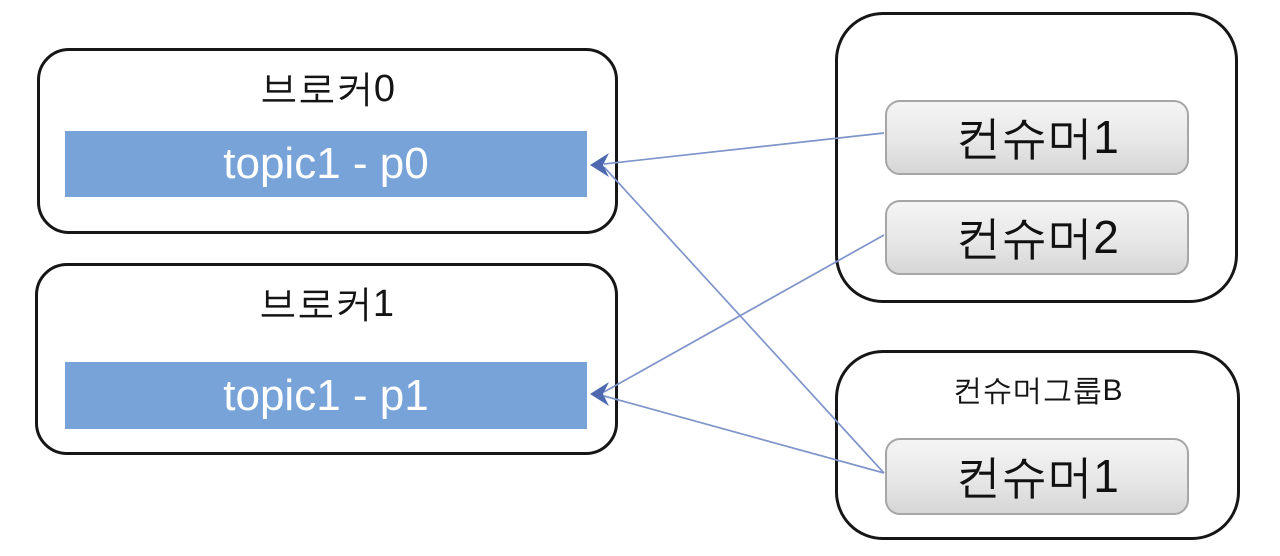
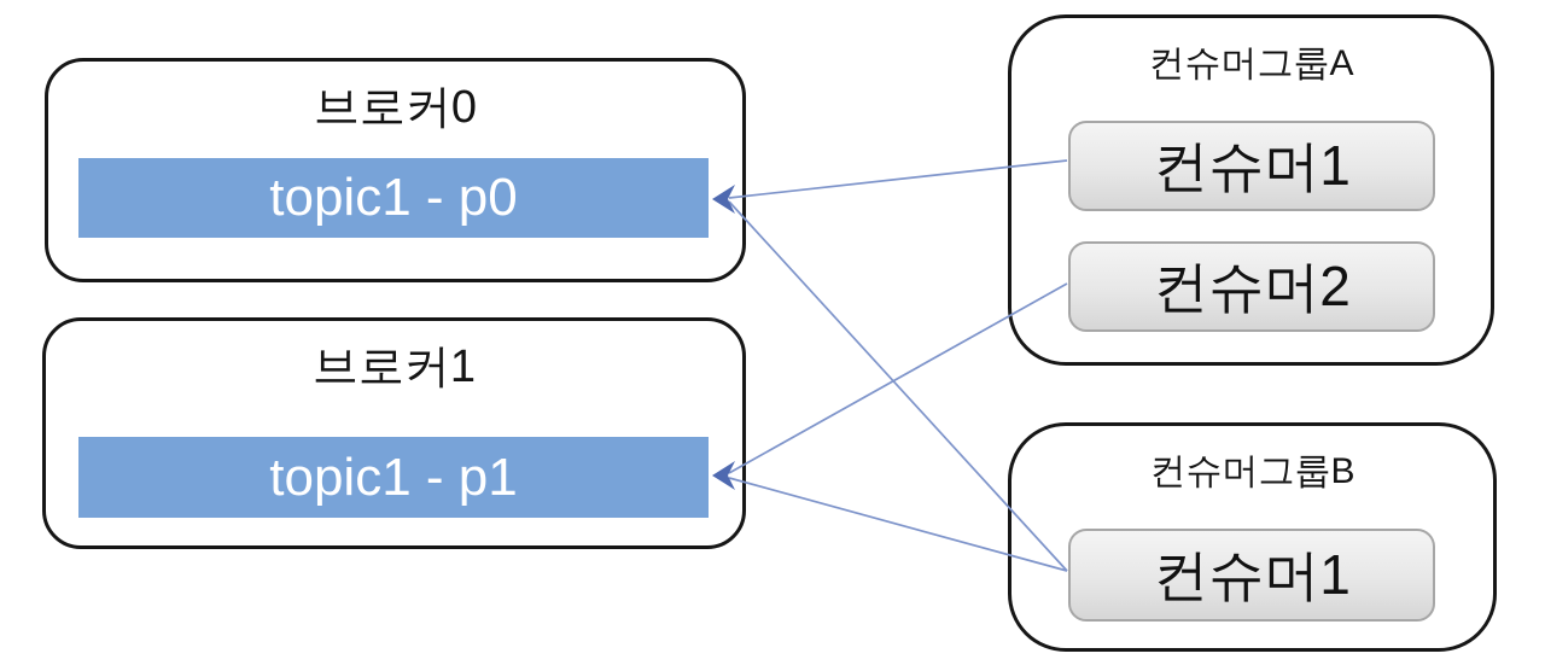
  브로커0
  topic1 - p0
  브로커1
  topic1 - p1
+ 컨슈머그룹A
  컨슈머1
  컨슈머2
  컨슈머그룹B
  컨슈머1
